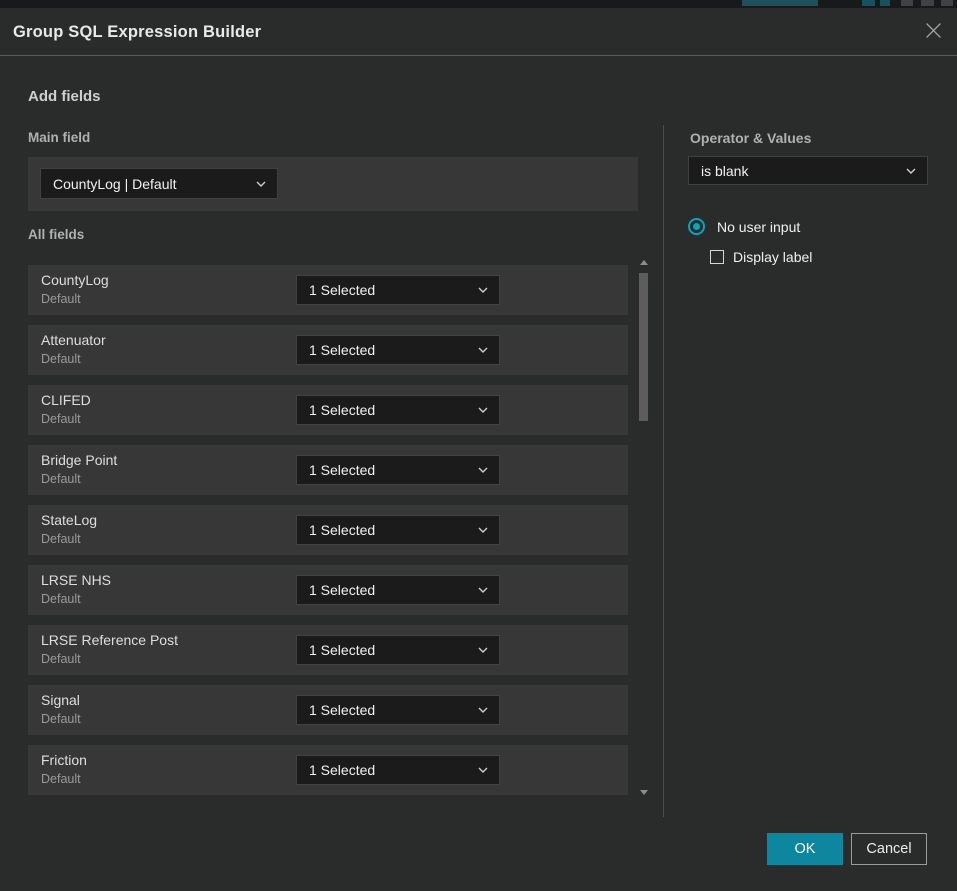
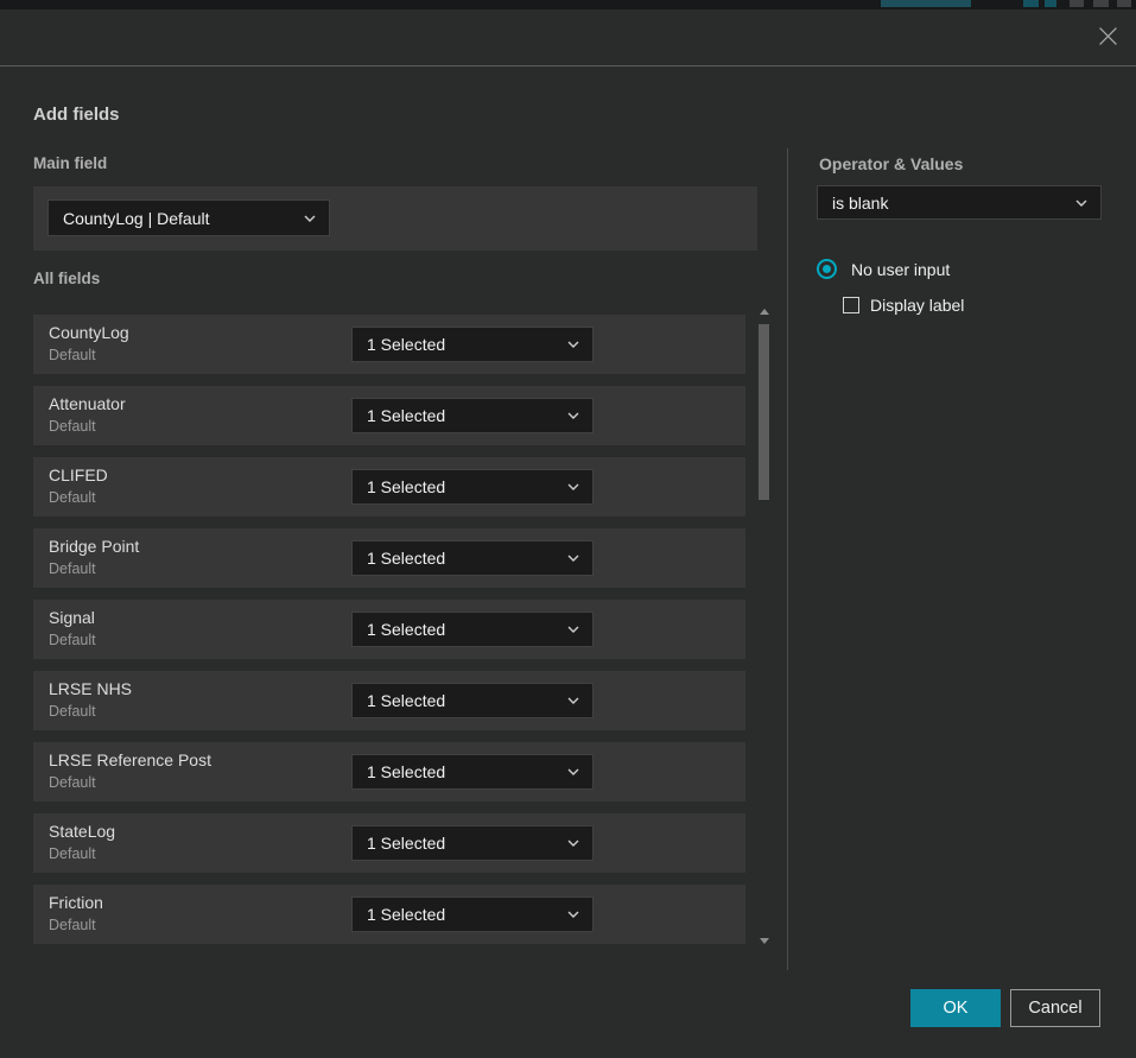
- Group SQL Expression Builder
  Add fields
  Main field
  CountyLog | Default
  All fields
  CountyLog
  Default
  1 Selected
  Attenuator
  Default
  1 Selected
  CLIFED
  Default
  1 Selected
  Bridge Point
  Default
  1 Selected
- StateLog
+ Signal
  Default
  1 Selected
  LRSE NHS
  Default
  1 Selected
  LRSE Reference Post
  Default
  1 Selected
- Signal
+ StateLog
  Default
  1 Selected
  Friction
  Default
  1 Selected
  Operator & Values
  is blank
  No user input
  Display label
  OK
  Cancel
